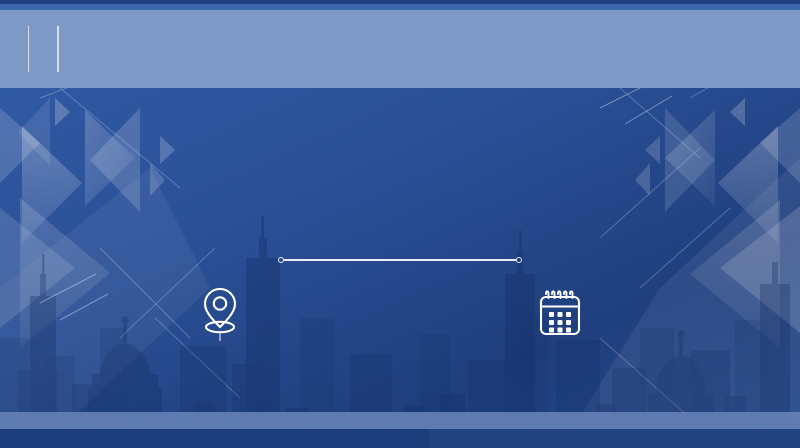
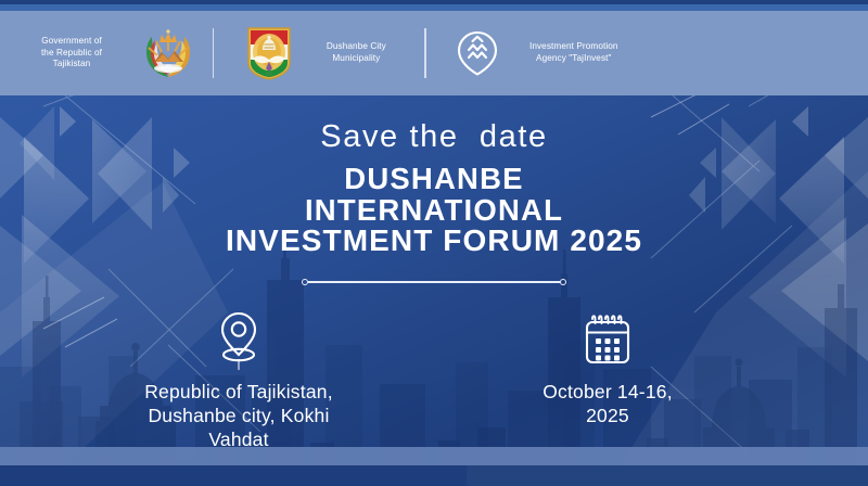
+ Government of
+ the Republic of
+ Tajikistan
+ Dushanbe City
+ Municipality
+ Investment Promotion
+ Agency "TajInvest"
+ Save the date
+ DUSHANBE
+ INTERNATIONAL
+ INVESTMENT FORUM 2025
+ Republic of Tajikistan,
+ Dushanbe city, Kokhi
+ Vahdat
+ October 14-16,
+ 2025
